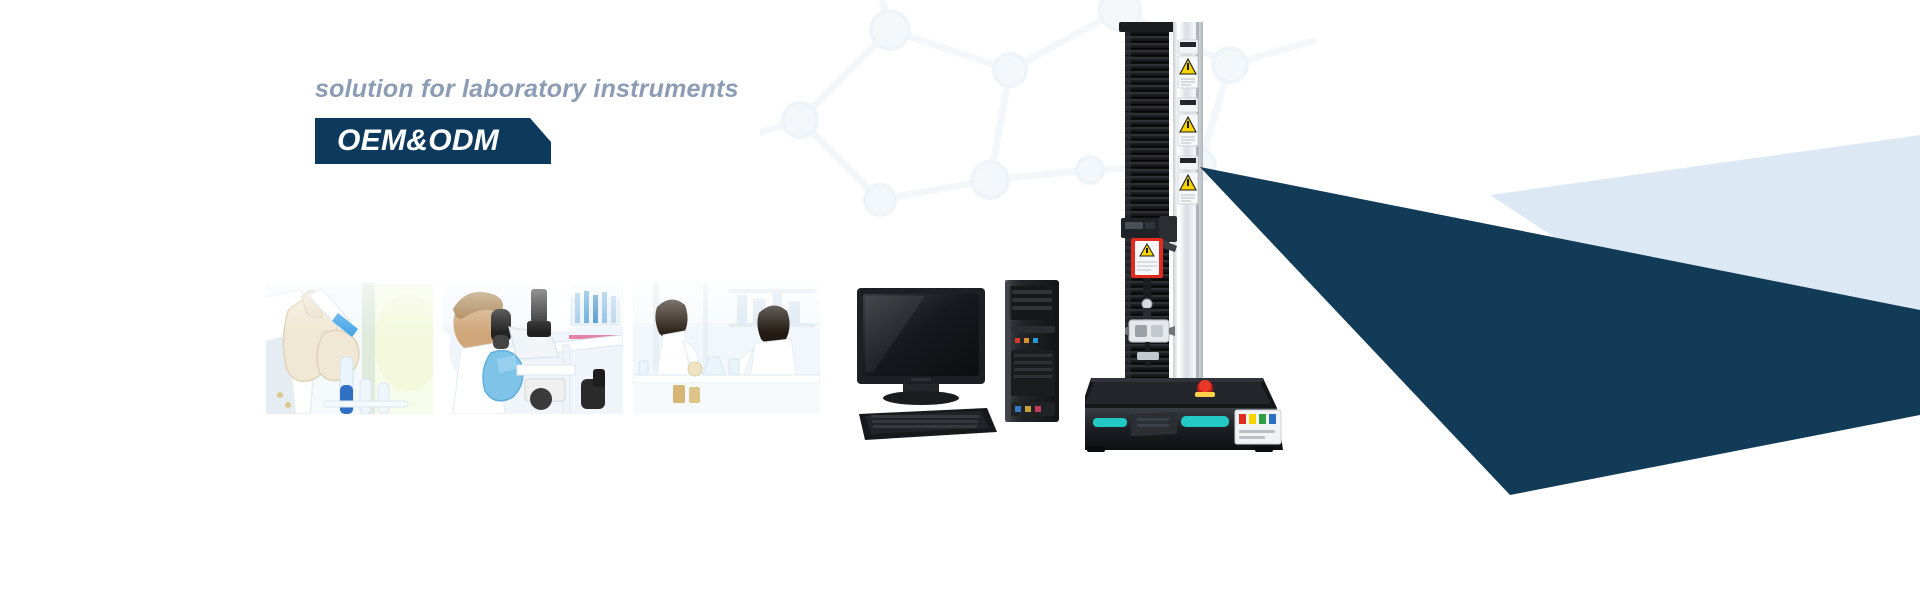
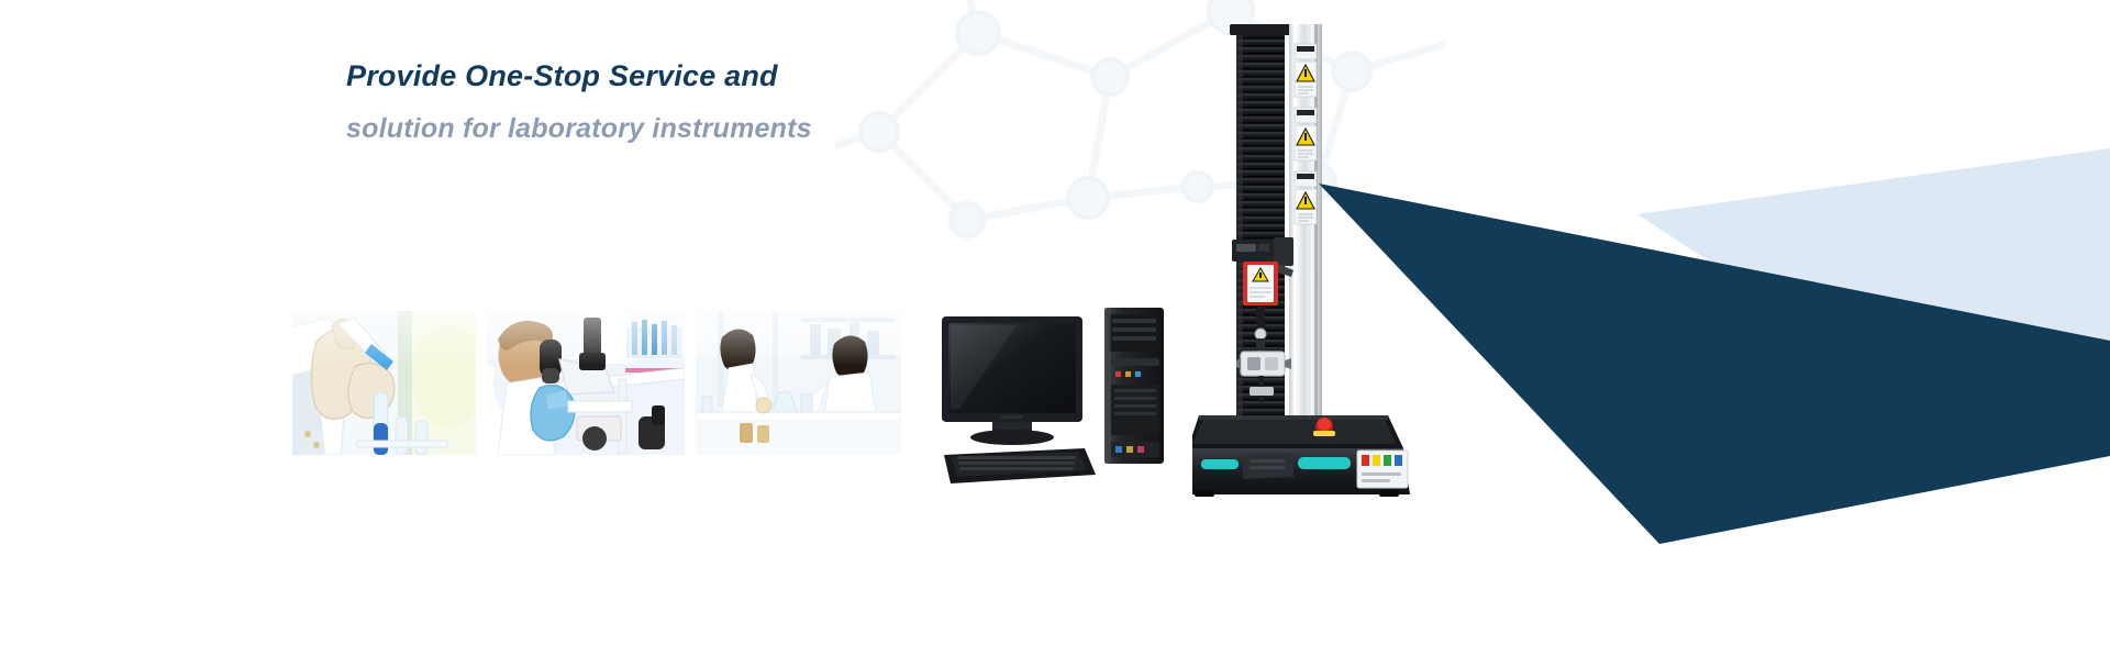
+ Provide One-Stop Service and
  solution for laboratory instruments
- OEM&ODM
